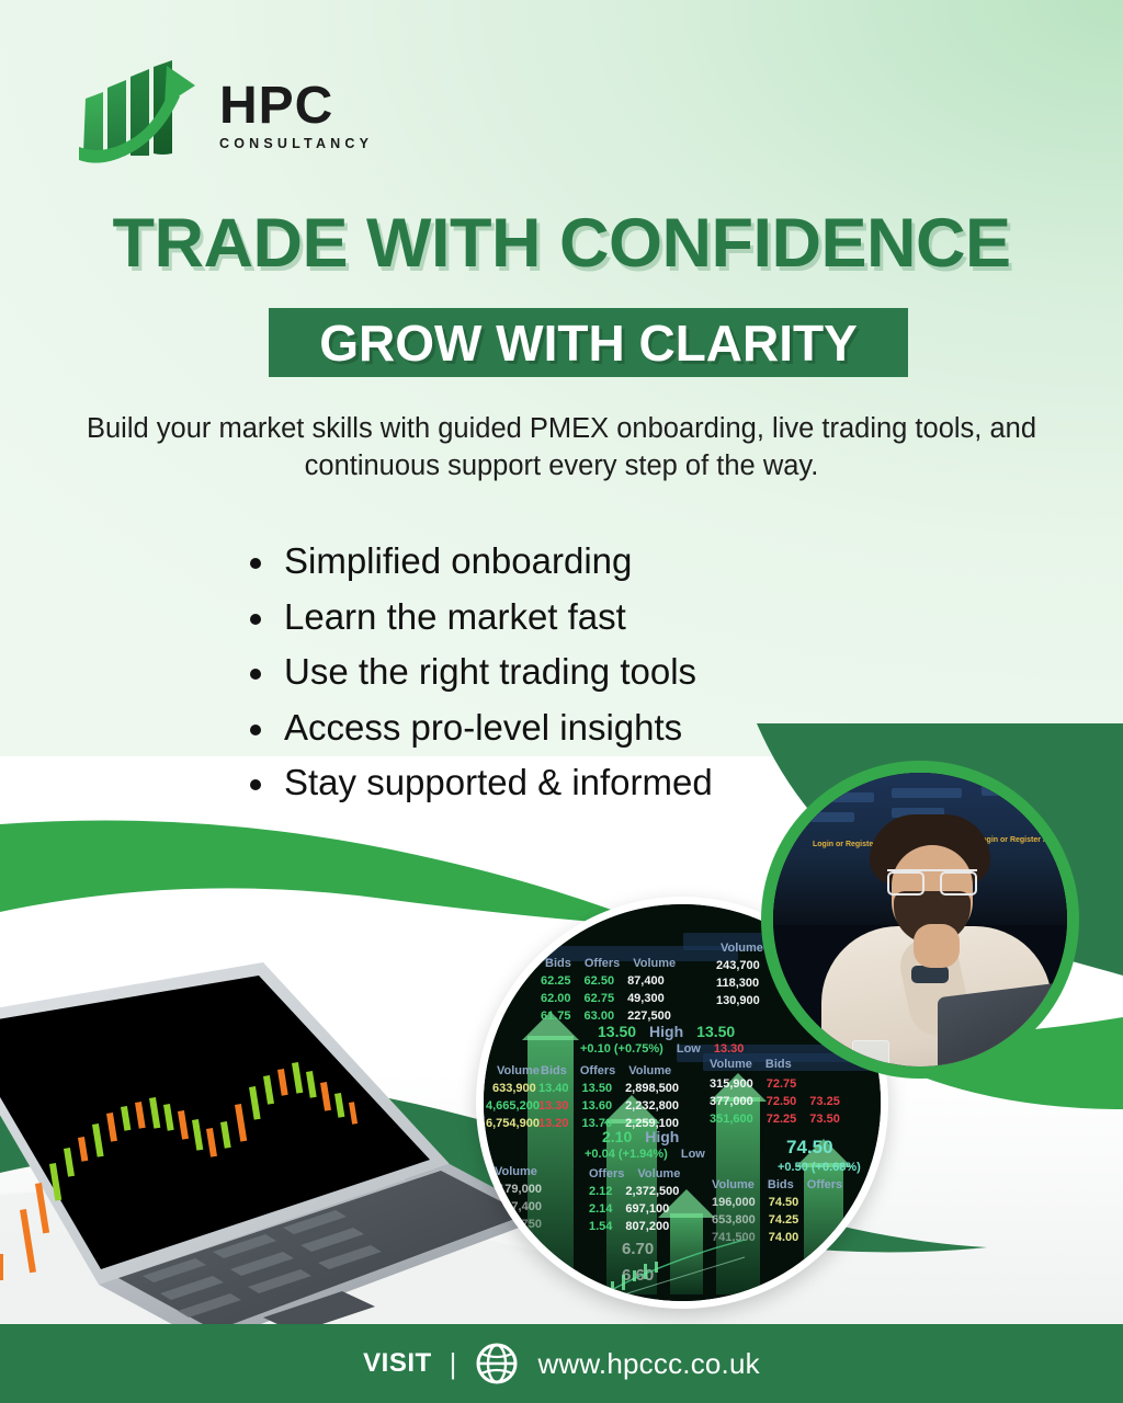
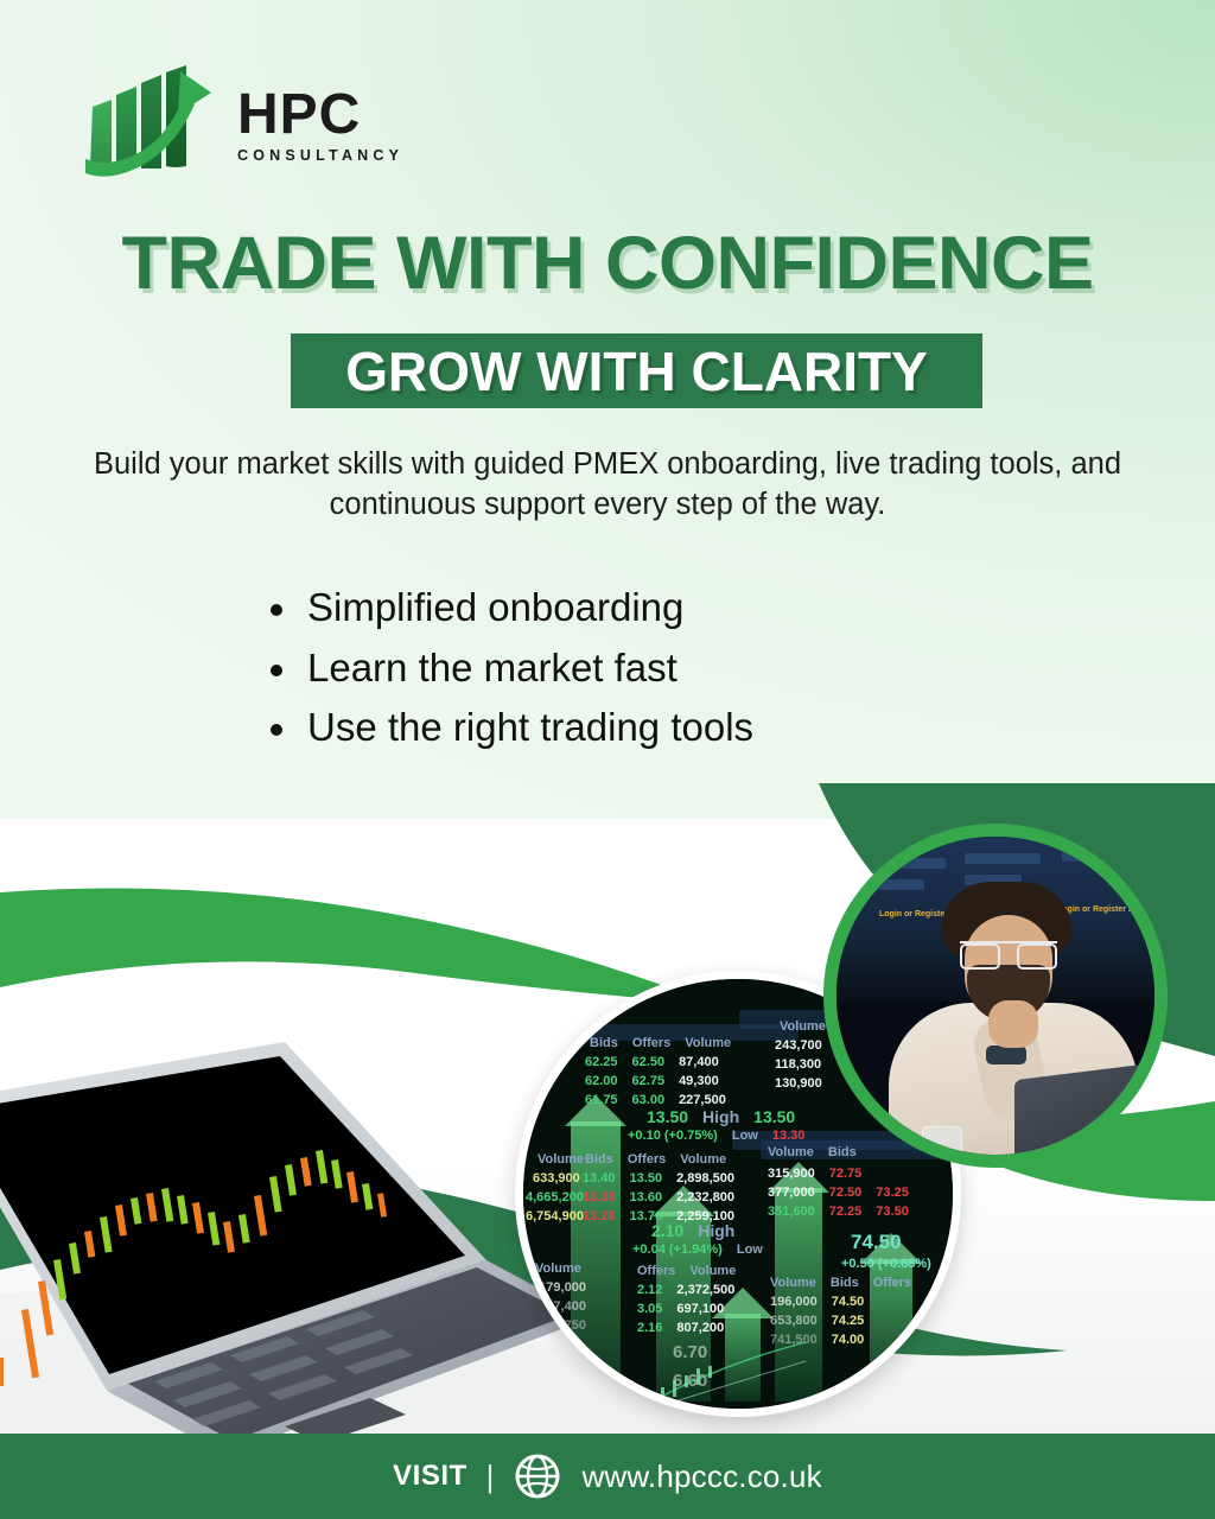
  HPC
  CONSULTANCY
  TRADE WITH CONFIDENCE
  GROW WITH CLARITY
  Build your market skills with guided PMEX onboarding, live trading tools, and continuous support every step of the way.
  Simplified onboarding
  Learn the market fast
  Use the right trading tools
- Access pro-level insights
- Stay supported & informed
  Bids
  Offers
  Volume
  62.25
  62.50
  87,400
  62.00
  62.75
  49,300
  61.75
  63.00
  227,500
  Volume
  243,700
  118,300
  130,900
  13.50
  High
  13.50
  +0.10 (+0.75%)
  Low
  13.30
  Bids
  Offers
  Volume
  13.40
  13.50
  2,898,500
  13.30
  13.60
  2,232,800
  13.20
  13.70
  2,259,100
  Volume
  633,900
  4,665,200
  6,754,900
  Volume
  315,900
  72.75
  377,000
  72.50
  73.25
  351,600
  72.25
  73.50
  2.10
  High
  +0.04 (+1.94%)
  Low
  Offers
  Volume
  2.12
  2,372,500
- 2.14
+ 3.05
  697,100
- 1.54
+ 2.16
  807,200
  Volume
  2,179,000
  1,707,400
  1,578,750
  74.50
  +0.50 (+0.68%)
  Volume
  Bids
  Offers
  196,000
  74.50
  653,800
  74.25
  741,500
  74.00
  6.70
  6.60
  72.75
  72.50
  VISIT
  |
  www.hpccc.co.uk
